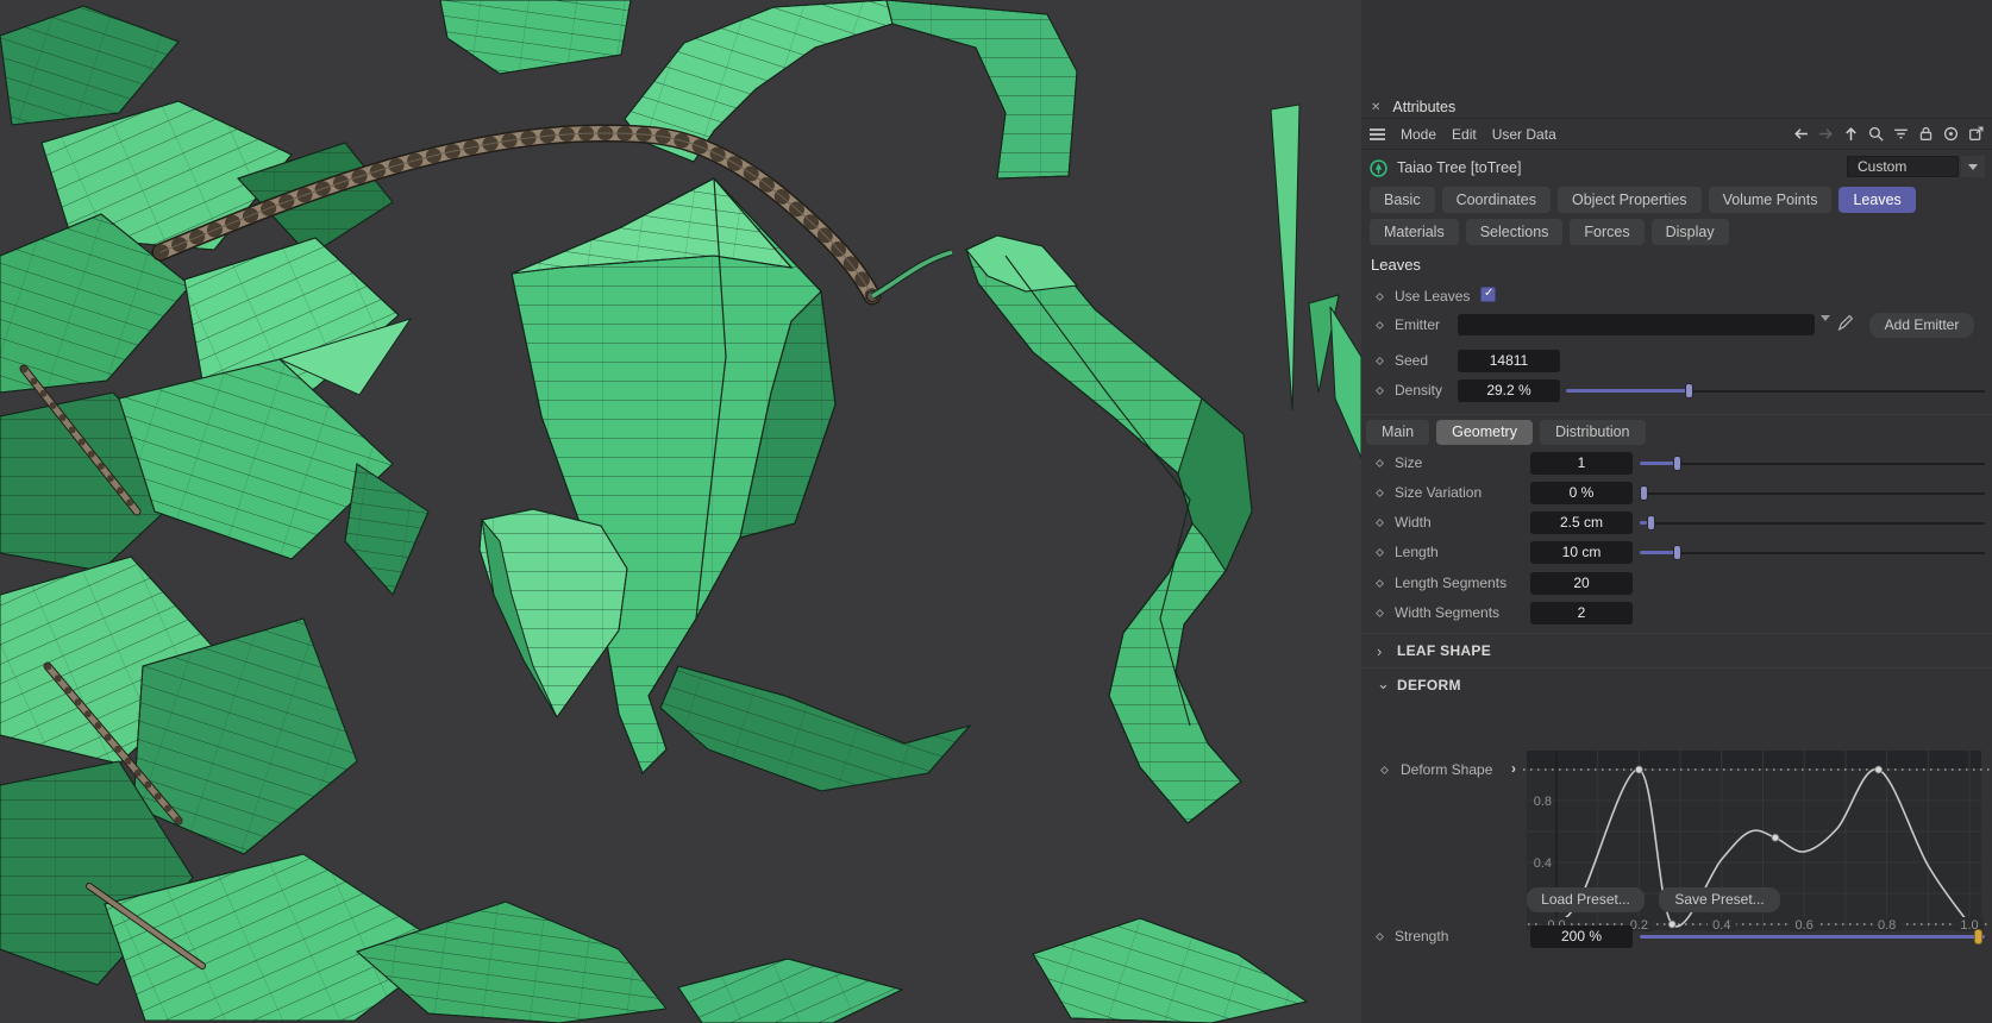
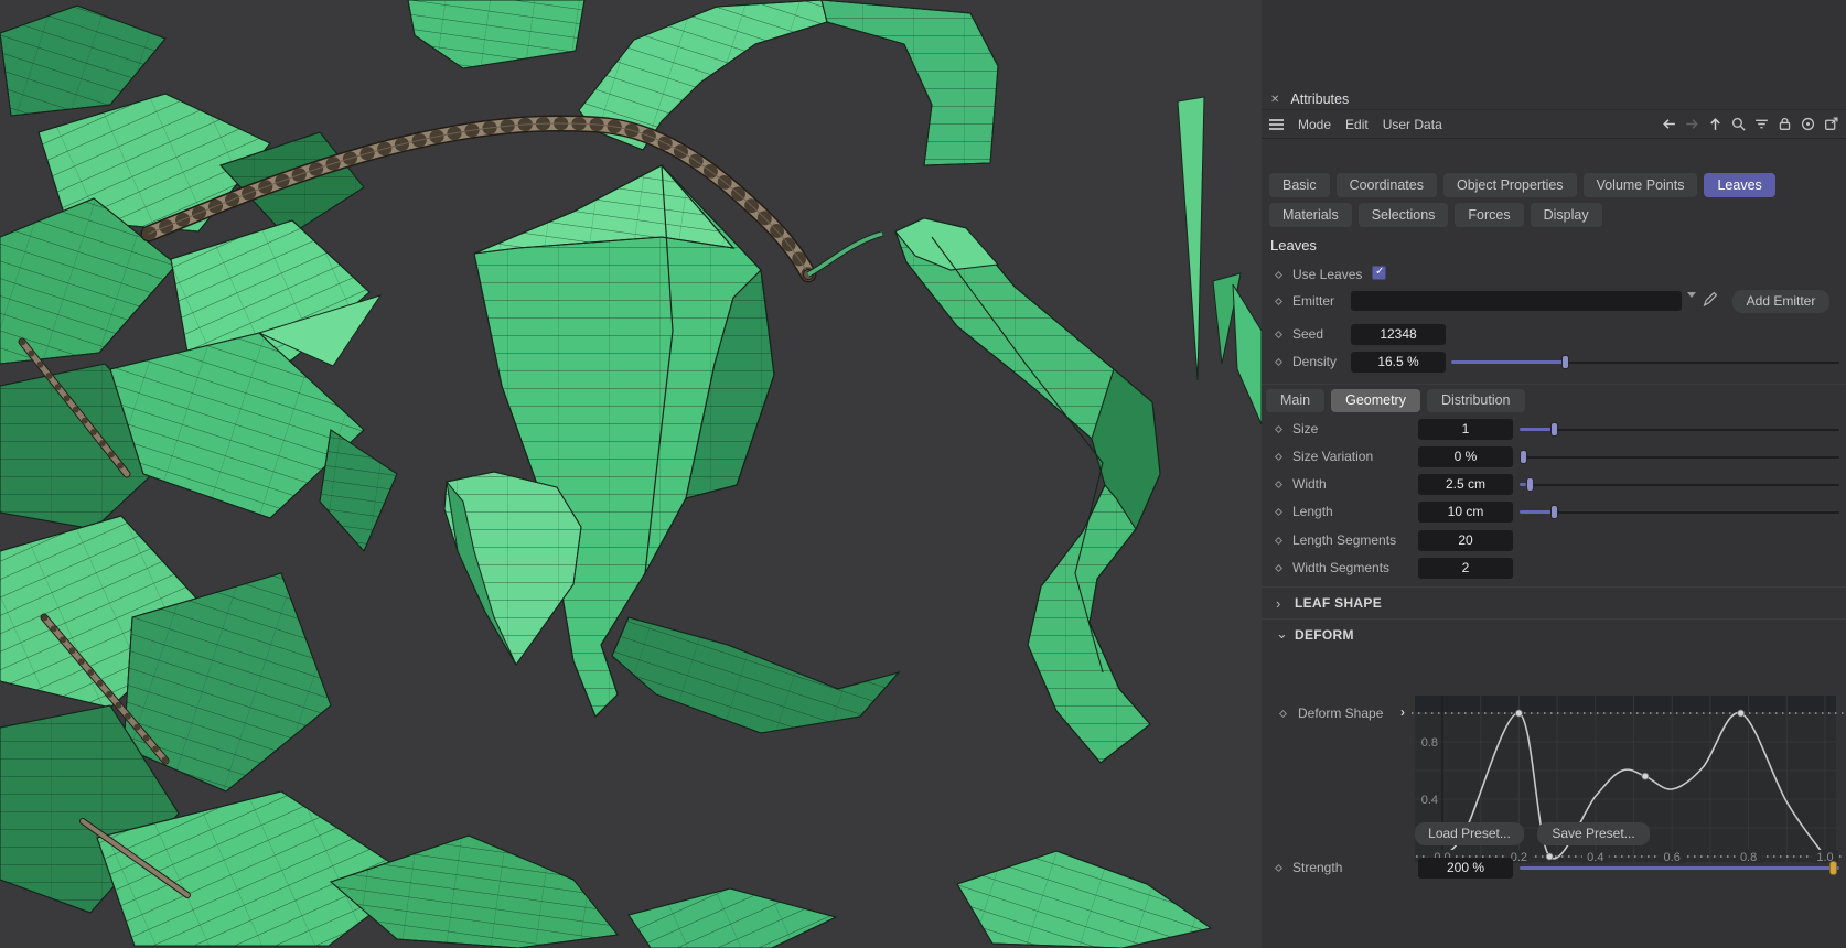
  ✕
  Attributes
  Mode
  Edit
  User Data
- Taiao Tree [toTree]
- Custom
  Basic
  Coordinates
  Object Properties
  Volume Points
  Leaves
  Materials
  Selections
  Forces
  Display
  Leaves
  Use Leaves
  Emitter
  Add Emitter
  Seed
- 14811
+ 12348
  Density
- 29.2 %
+ 16.5 %
  Main
  Geometry
  Distribution
  Size
  1
  Size Variation
  0 %
  Width
  2.5 cm
  Length
  10 cm
  Length Segments
  20
  Width Segments
  2
  ›
  LEAF SHAPE
  ⌄
  DEFORM
  Deform Shape
  ›
  0.8
  0.4
  0.2
  0.4
  0.6
  0.8
  1.0
  Load Preset...
  Save Preset...
  Strength
  200 %
